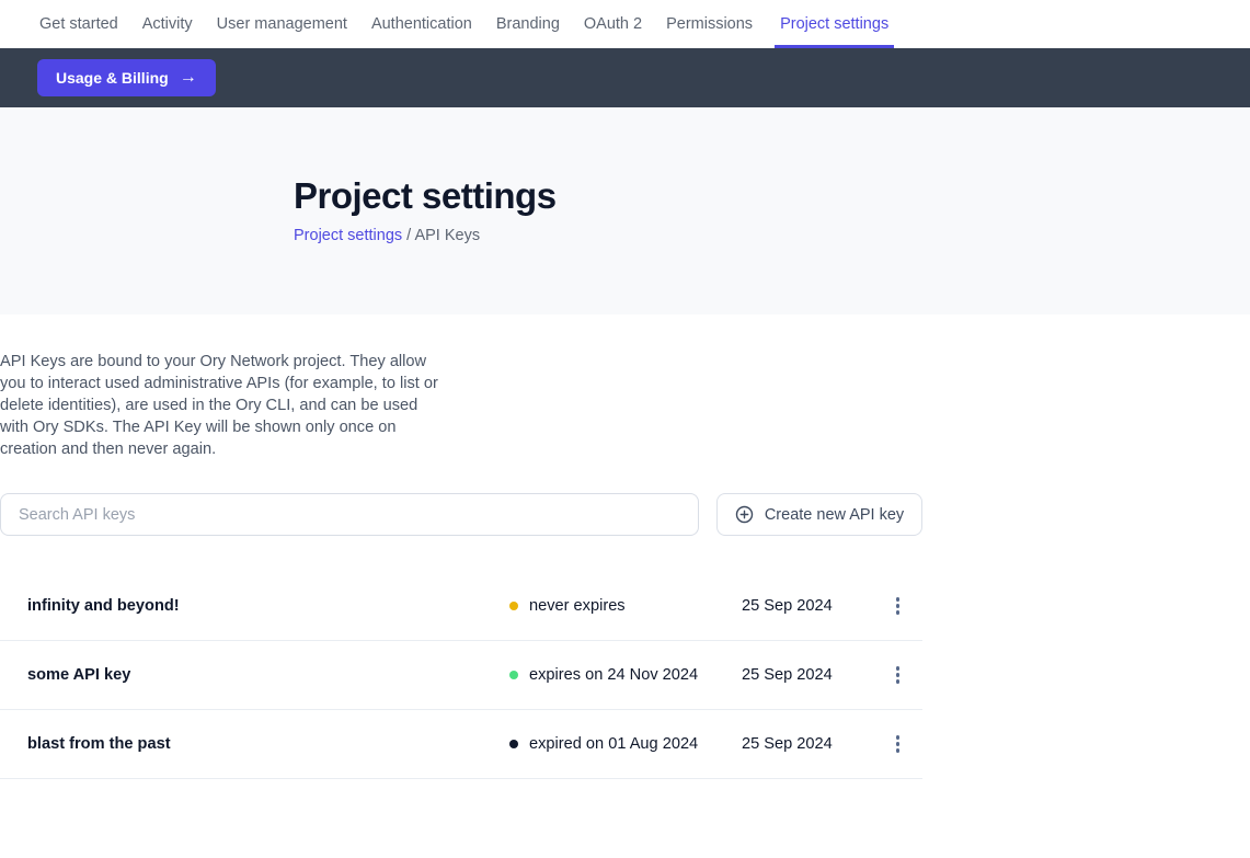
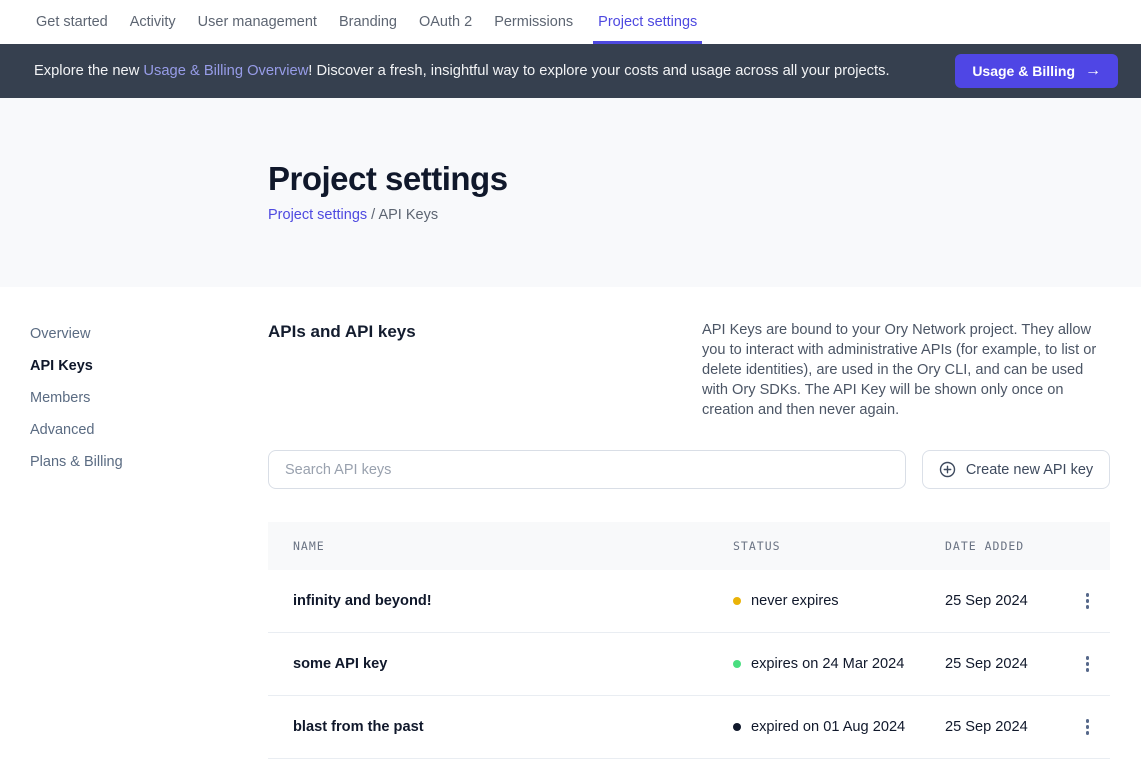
  Get started
  Activity
  User management
- Authentication
  Branding
  OAuth 2
  Permissions
  Project settings
+ Explore the new Usage & Billing Overview! Discover a fresh, insightful way to explore your costs and usage across all your projects.
  Usage & Billing
  →
  Project settings
  Project settings / API Keys
+ Overview
+ API Keys
+ Members
+ Advanced
+ Plans & Billing
+ APIs and API keys
- API Keys are bound to your Ory Network project. They allow you to interact used administrative APIs (for example, to list or delete identities), are used in the Ory CLI, and can be used with Ory SDKs. The API Key will be shown only once on creation and then never again.
+ API Keys are bound to your Ory Network project. They allow you to interact with administrative APIs (for example, to list or delete identities), are used in the Ory CLI, and can be used with Ory SDKs. The API Key will be shown only once on creation and then never again.
  Search API keys
  Create new API key
+ NAME
+ STATUS
+ DATE ADDED
  infinity and beyond!
  never expires
  25 Sep 2024
  some API key
- expires on 24 Nov 2024
+ expires on 24 Mar 2024
  25 Sep 2024
  blast from the past
  expired on 01 Aug 2024
  25 Sep 2024
